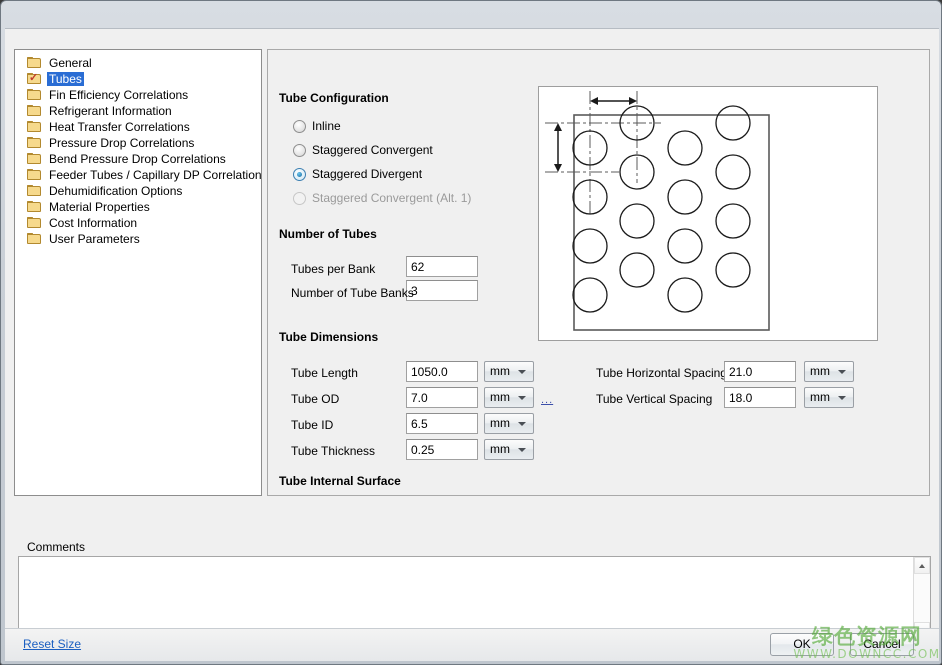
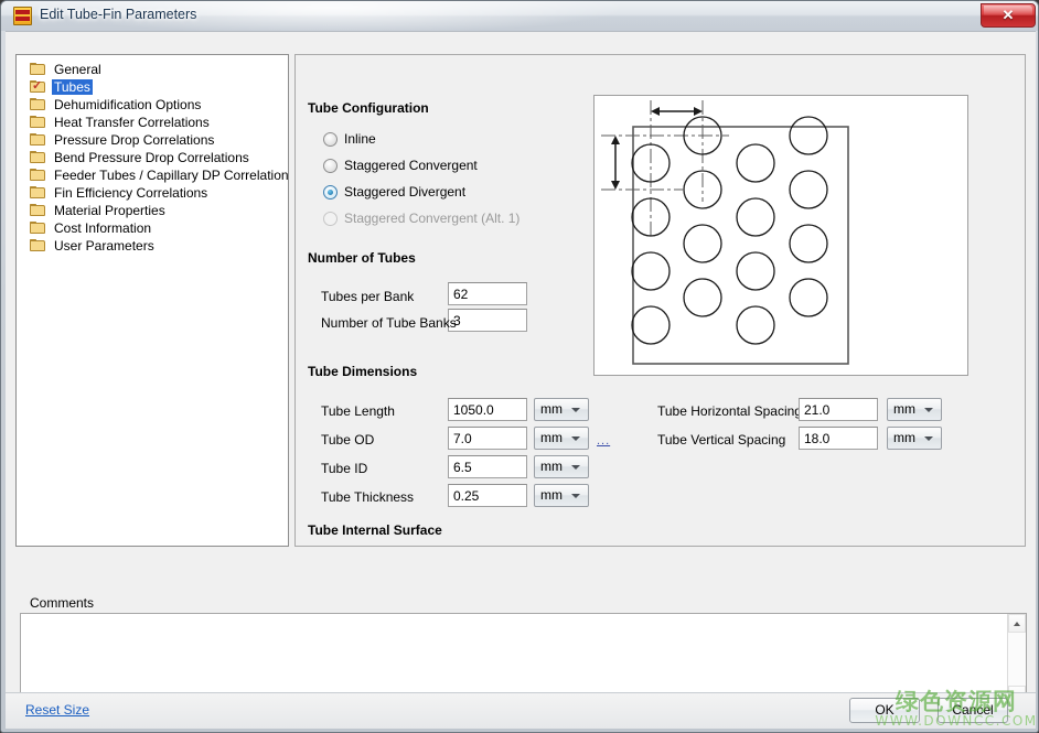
+ Edit Tube-Fin Parameters
+ ✕
  General
  ✓
  Tubes
- Fin Efficiency Correlations
+ Dehumidification Options
- Refrigerant Information
  Heat Transfer Correlations
  Pressure Drop Correlations
  Bend Pressure Drop Correlations
  Feeder Tubes / Capillary DP Correlation
- Dehumidification Options
+ Fin Efficiency Correlations
  Material Properties
  Cost Information
  User Parameters
  Tube Configuration
  Inline
  Staggered Convergent
  Staggered Divergent
  Staggered Convergent (Alt. 1)
  Number of Tubes
  Tubes per Bank
  62
  Number of Tube Banks
  3
  Tube Dimensions
  Tube Length
  1050.0
  mm
  Tube OD
  7.0
  mm
  ...
  Tube ID
  6.5
  mm
  Tube Thickness
  0.25
  mm
  Tube Horizontal Spacin
  21.0
  mm
  Tube Vertical Spacing
  18.0
  mm
  Tube Internal Surface
  Comments
  Reset Size
  OK
  Cancel
  绿色资源网
  WWW.DOWNCC.COM
